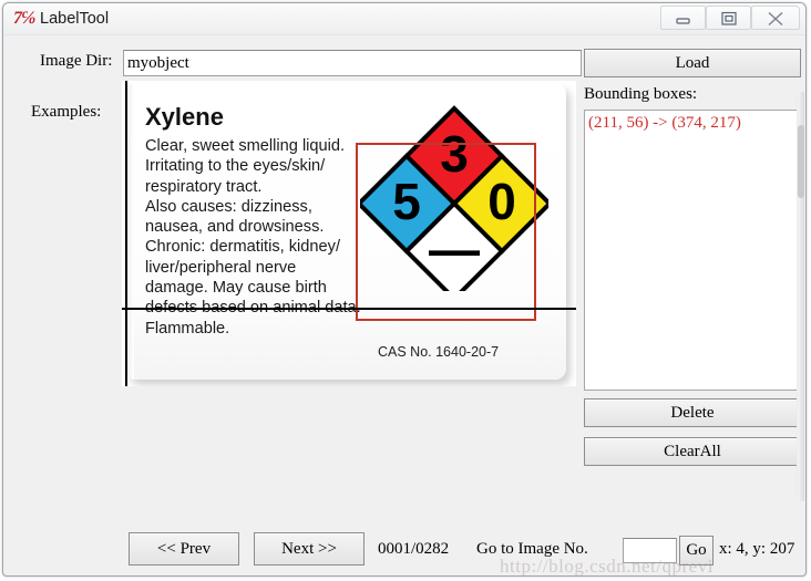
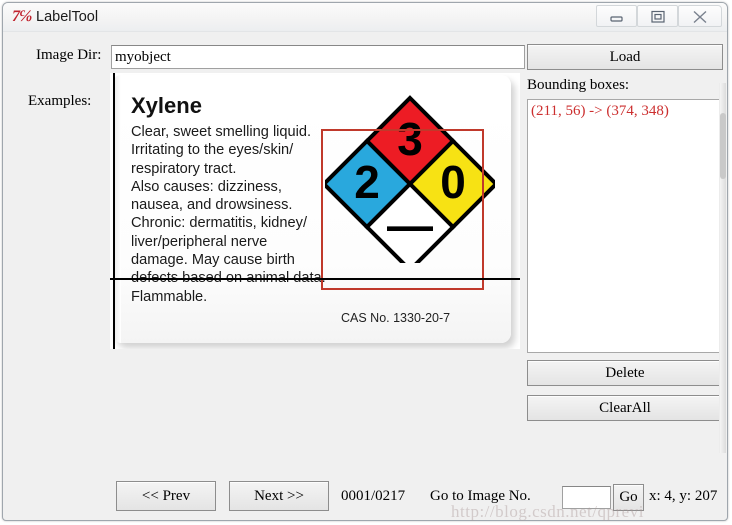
  7℅
  LabelTool
  Image Dir:
  myobject
  Load
  Examples:
  Xylene
  Clear, sweet smelling liquid.
  Irritating to the eyes/skin/
  respiratory tract.
  Also causes: dizziness,
  nausea, and drowsiness.
  Chronic: dermatitis, kidney/
  liver/peripheral nerve
  damage. May cause birth
  Flammable.
- CAS No. 1640-20-7
+ CAS No. 1330-20-7
  3
- 5
+ 2
  0
  —
  Bounding boxes:
- (211, 56) -> (374, 217)
+ (211, 56) -> (374, 348)
  Delete
  ClearAll
  << Prev
  Next >>
- 0001/0282
+ 0001/0217
  Go to Image No.
  Go
  x: 4, y: 207
  http://blog.csdn.net/qprevi
